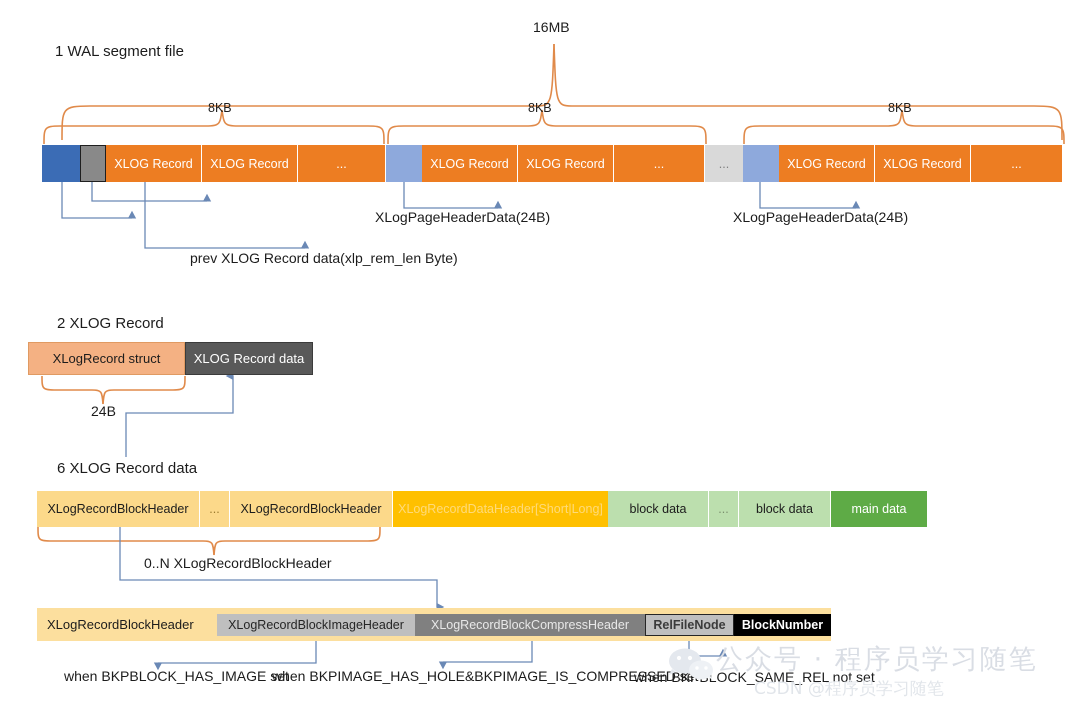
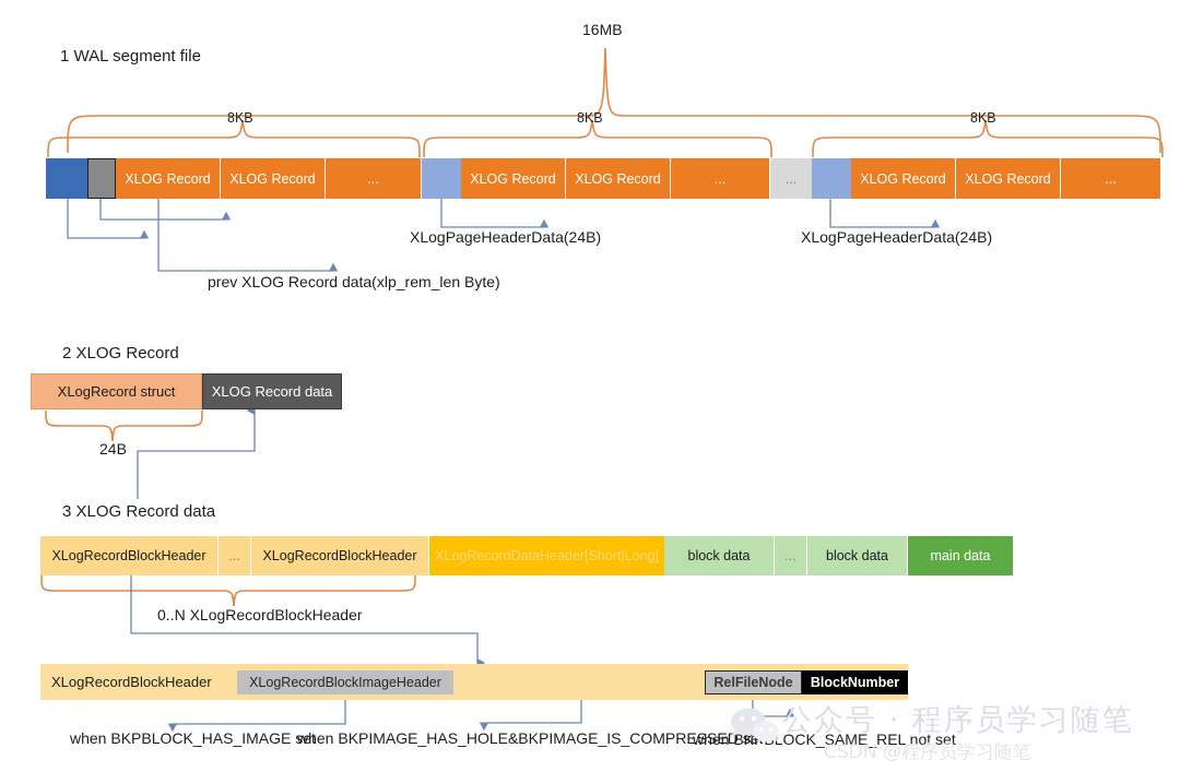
  1 WAL segment file
  16MB
  8KB
  8KB
  8KB
  XLOG Record
  XLOG Record
  ...
  XLOG Record
  XLOG Record
  ...
  ...
  XLOG Record
  XLOG Record
  ...
  prev XLOG Record data(xlp_rem_len Byte)
  XLogPageHeaderData(24B)
  XLogPageHeaderData(24B)
  2 XLOG Record
  XLogRecord struct
  XLOG Record data
  24B
- 6 XLOG Record data
+ 3 XLOG Record data
  XLogRecordBlockHeader
  ...
  XLogRecordBlockHeader
  XLogRecordDataHeader[Short|Long]
  block data
  ...
  block data
  main data
  0..N XLogRecordBlockHeader
  XLogRecordBlockHeader
  XLogRecordBlockImageHeader
- XLogRecordBlockCompressHeader
  RelFileNode
  BlockNumber
  when BKPBLOCK_HAS_IMAGE set
  when BKPIMAGE_HAS_HOLE&BKPIMAGE_IS_COMPRESSED se
  when BKLOCK_SAME_REL not set
  公众号 · 程序员学习随笔
  CSDN @程序员学习随笔
